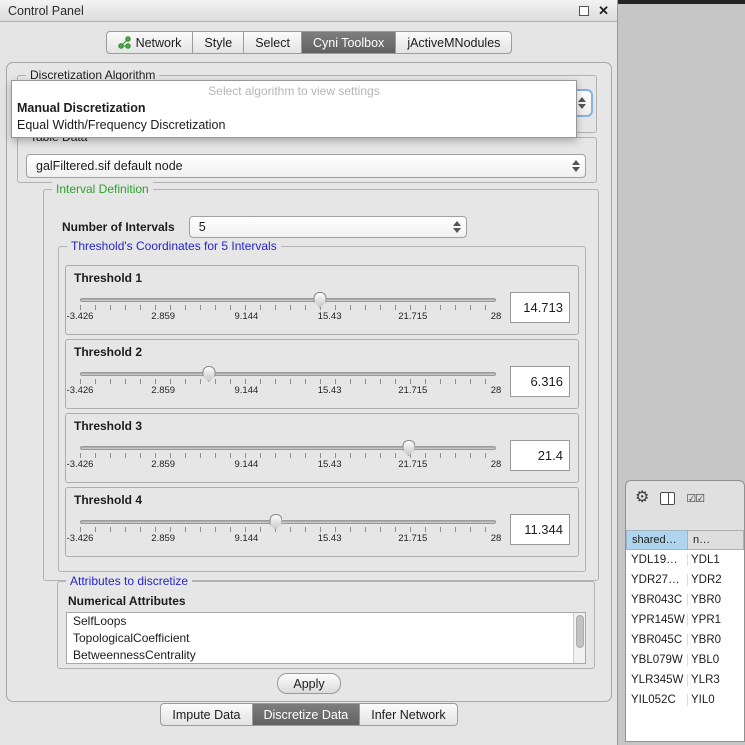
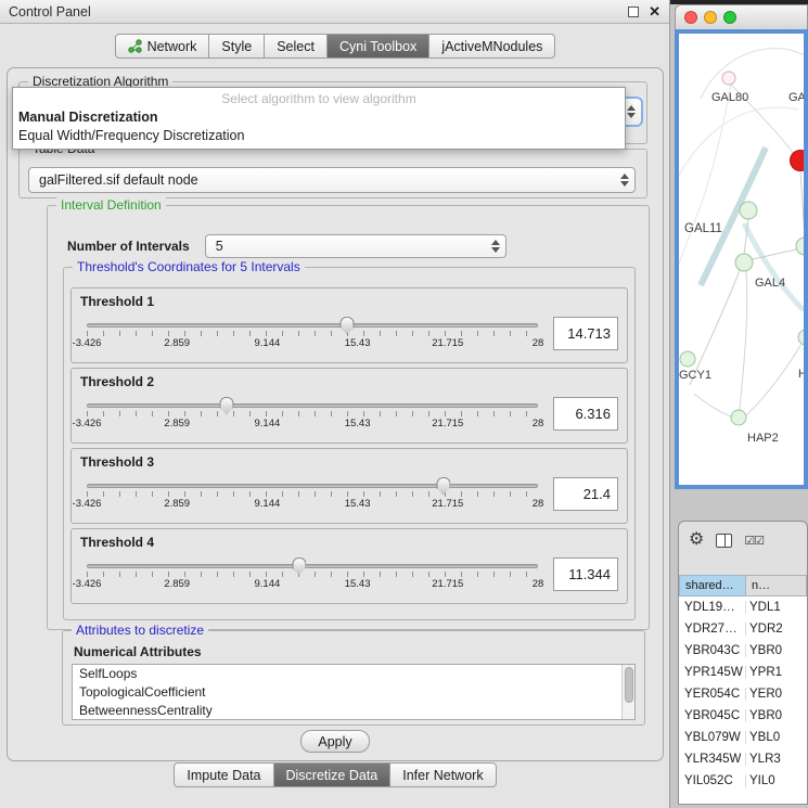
  Control Panel
  ✕
  Network
  Style
  Select
  Cyni Toolbox
  jActiveMNodules
  Discretization Algorithm
- Select algorithm to view settings
+ Select algorithm to view algorithm
  Manual Discretization
  Equal Width/Frequency Discretization
  galFiltered.sif default node
  Interval Definition
  Number of Intervals
  5
  Threshold's Coordinates for 5 Intervals
  Threshold 1
  -3.426
  2.859
  9.144
  15.43
  21.715
  28
  14.713
  Threshold 2
  -3.426
  2.859
  9.144
  15.43
  21.715
  28
  6.316
  Threshold 3
  -3.426
  2.859
  9.144
  15.43
  21.715
  28
  21.4
  Threshold 4
  -3.426
  2.859
  9.144
  15.43
  21.715
  28
  11.344
  Attributes to discretize
  Numerical Attributes
  SelfLoops
  TopologicalCoefficient
  BetweennessCentrality
  Apply
  Impute Data
  Discretize Data
  Infer Network
+ GAL80
+ GA
+ GAL11
+ GAL4
+ GCY1
+ HAP2
+ H
  ⚙
  ☑☑
  shared…
  n…
  YDL19…
  YDL1
  YDR27…
  YDR2
  YBR043C
  YBR0
  YPR145W
  YPR1
+ YER054C
+ YER0
  YBR045C
  YBR0
  YBL079W
  YBL0
  YLR345W
  YLR3
  YIL052C
  YIL0
